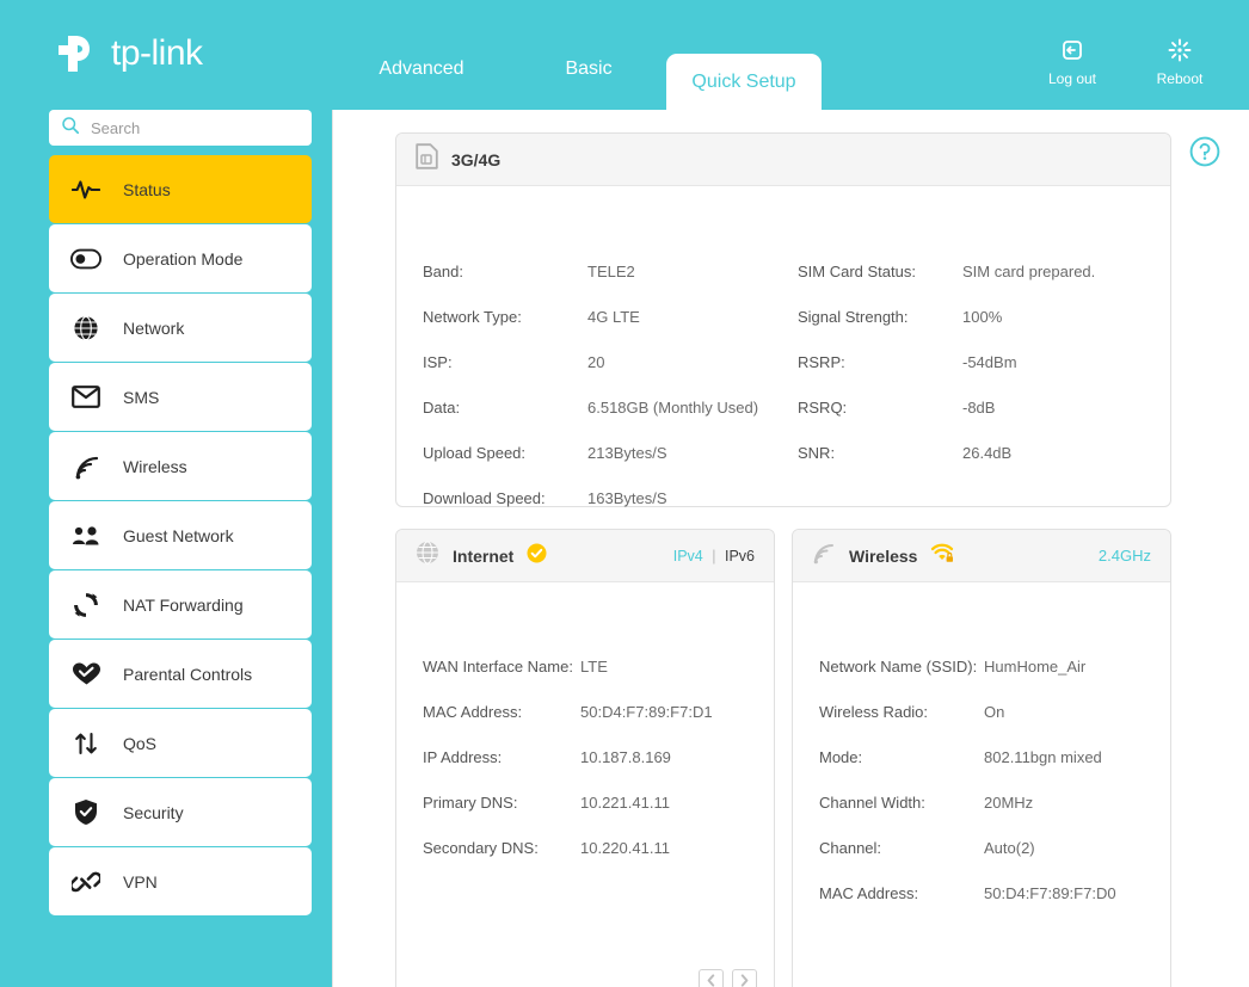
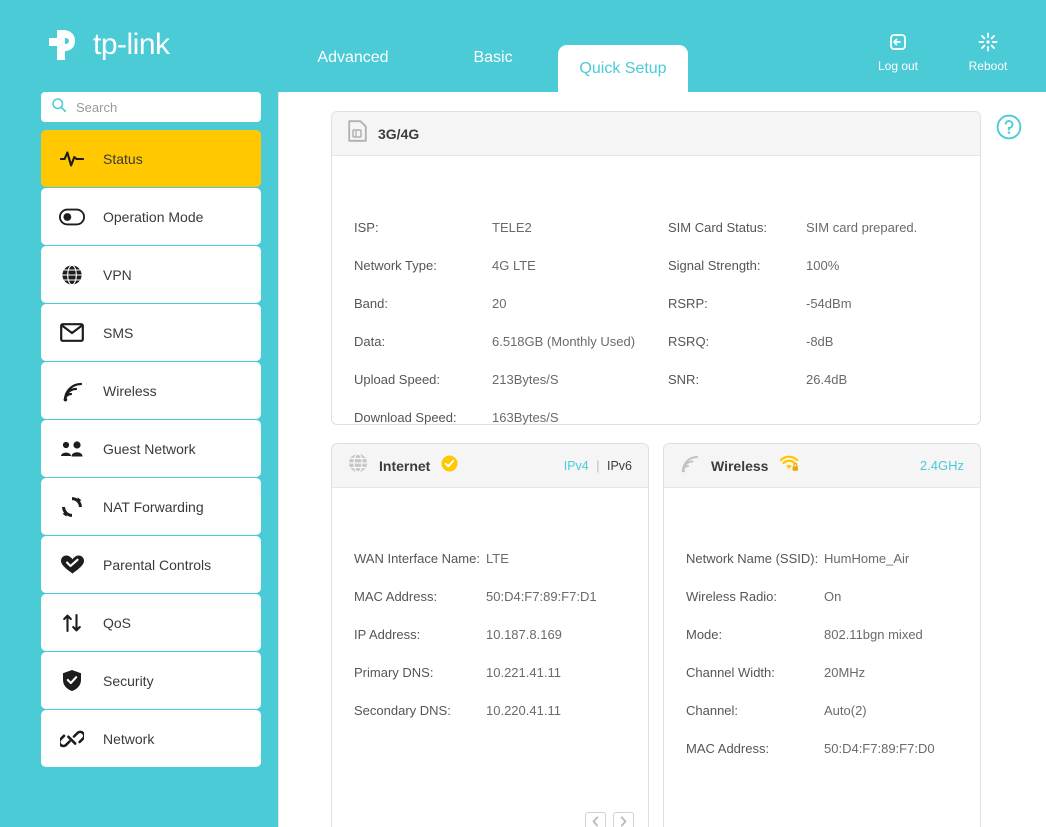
  tp-link
  Advanced
  Basic
  Quick Setup
  Log out
  Reboot
  Search
  Status
  Operation Mode
- Network
+ VPN
  SMS
  Wireless
  Guest Network
  NAT Forwarding
  Parental Controls
  QoS
  Security
- VPN
+ Network
  3G/4G
- Band:
+ ISP:
  TELE2
  Network Type:
  4G LTE
- ISP:
+ Band:
  20
  Data:
  6.518GB (Monthly Used)
  Upload Speed:
  213Bytes/S
  Download Speed:
  163Bytes/S
  SIM Card Status:
  SIM card prepared.
  Signal Strength:
  100%
  RSRP:
  -54dBm
  RSRQ:
  -8dB
  SNR:
  26.4dB
  Internet
  IPv4 | IPv6
  WAN Interface Name:
  LTE
  MAC Address:
  50:D4:F7:89:F7:D1
  IP Address:
  10.187.8.169
  Primary DNS:
  10.221.41.11
  Secondary DNS:
  10.220.41.11
  Wireless
  2.4GHz
  Network Name (SSID):
  HumHome_Air
  Wireless Radio:
  On
  Mode:
  802.11bgn mixed
  Channel Width:
  20MHz
  Channel:
  Auto(2)
  MAC Address:
  50:D4:F7:89:F7:D0
